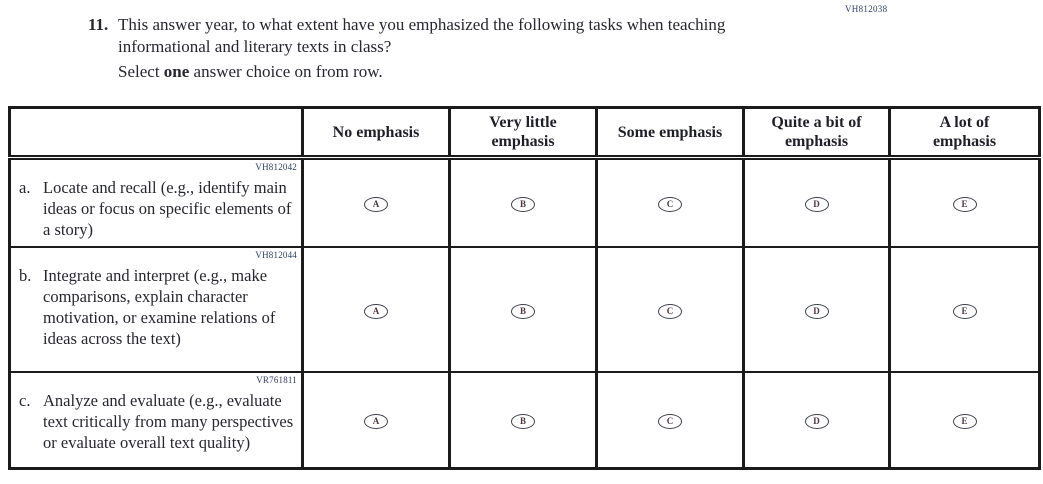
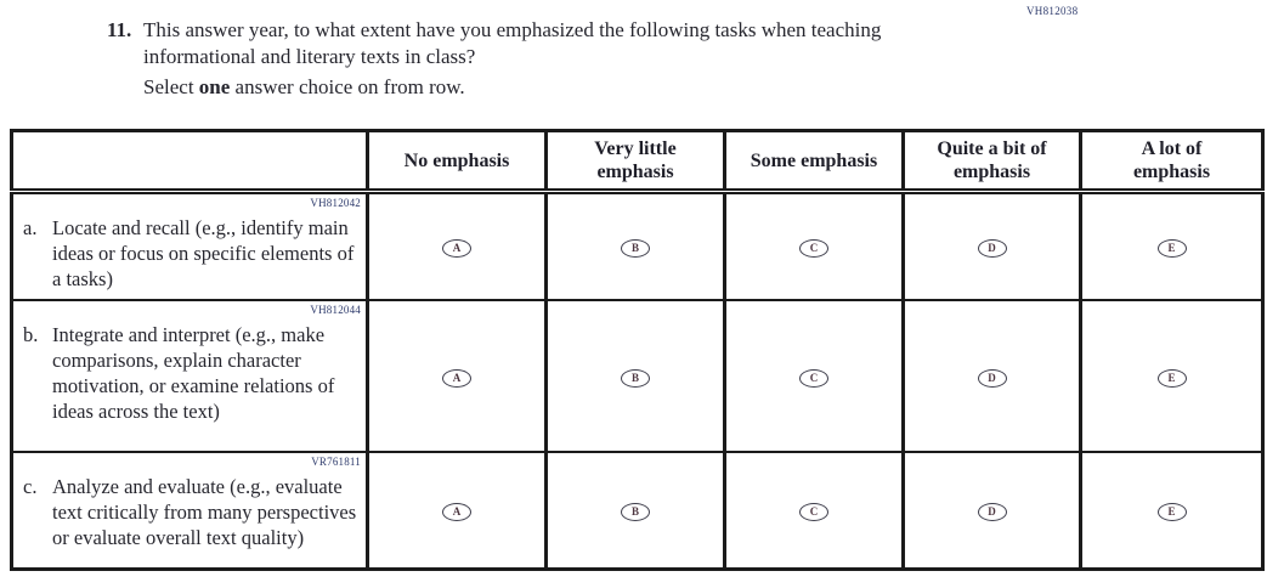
  VH812038
  11.
  This answer year, to what extent have you emphasized the following tasks when teaching informational and literary texts in class?
  Select one answer choice on from row.
  	No emphasis	Very little emphasis	Some emphasis	Quite a bit of emphasis	A lot of emphasis
- VH812042 a. Locate and recall (e.g., identify main ideas or focus on specific elements of a story)	A	B	C	D	E
+ VH812042 a. Locate and recall (e.g., identify main ideas or focus on specific elements of a tasks)	A	B	C	D	E
  VH812044 b. Integrate and interpret (e.g., make comparisons, explain character motivation, or examine relations of ideas across the text)	A	B	C	D	E
  VR761811 c. Analyze and evaluate (e.g., evaluate text critically from many perspectives or evaluate overall text quality)	A	B	C	D	E
